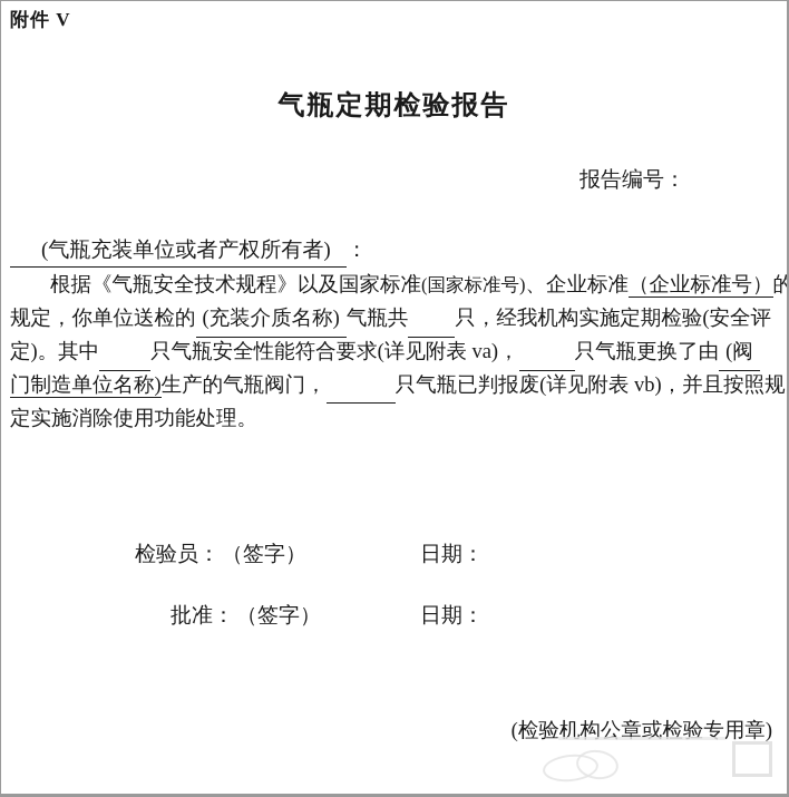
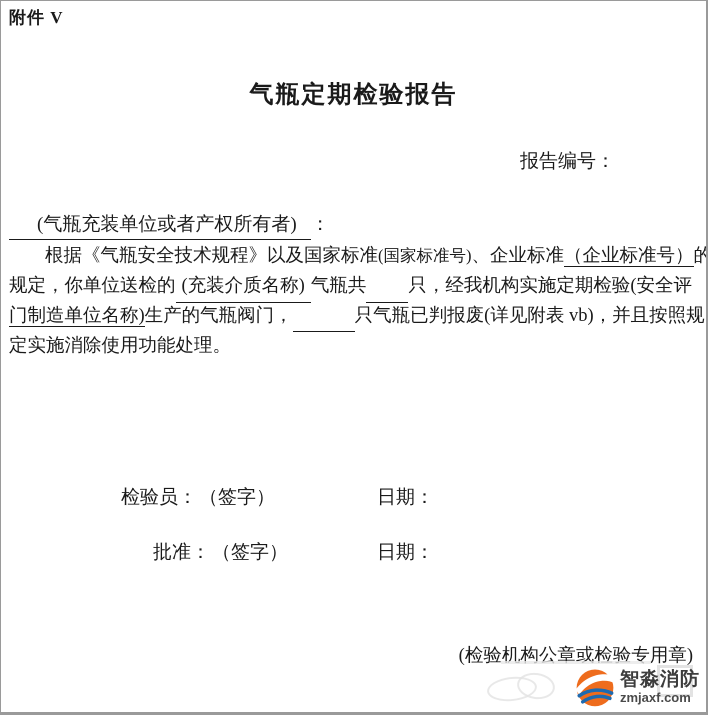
  附件 V
  气瓶定期检验报告
  报告编号：
  (气瓶充装单位或者产权所有者) ：
  根据《气瓶安全技术规程》以及国家标准(国家标准号)、企业标准（企业标准号）的
  规定，你单位送检的 (充装介质名称) 气瓶共 只，经我机构实施定期检验(安全评
- 定)。其中 只气瓶安全性能符合要求(详见附表 va)， 只气瓶更换了由 (阀
  门制造单位名称)生产的气瓶阀门， 只气瓶已判报废(详见附表 vb)，并且按照规
  定实施消除使用功能处理。
  检验员：（签字）
  日期：
  批准：（签字）
  日期：
  (检验机构公章或检验专用章)
+ 智淼消防
+ zmjaxf.com
